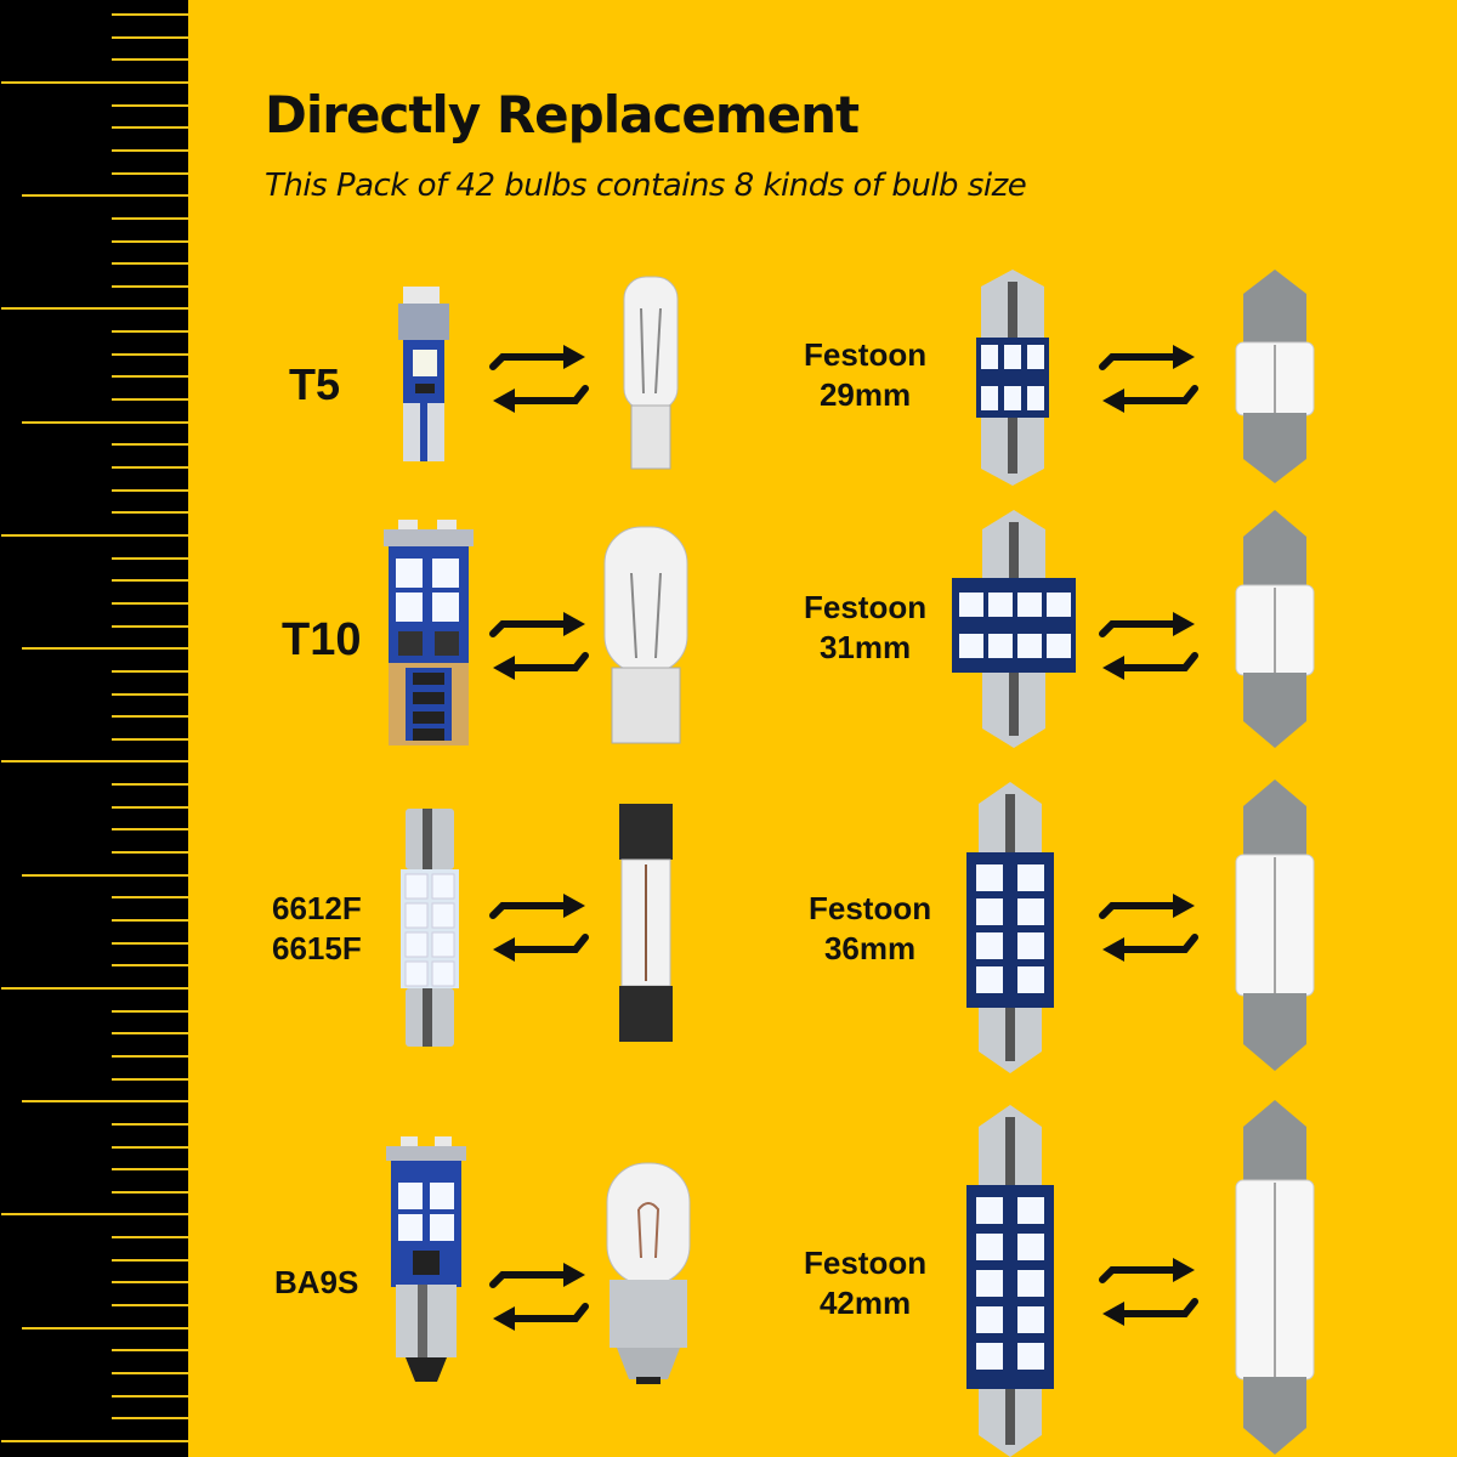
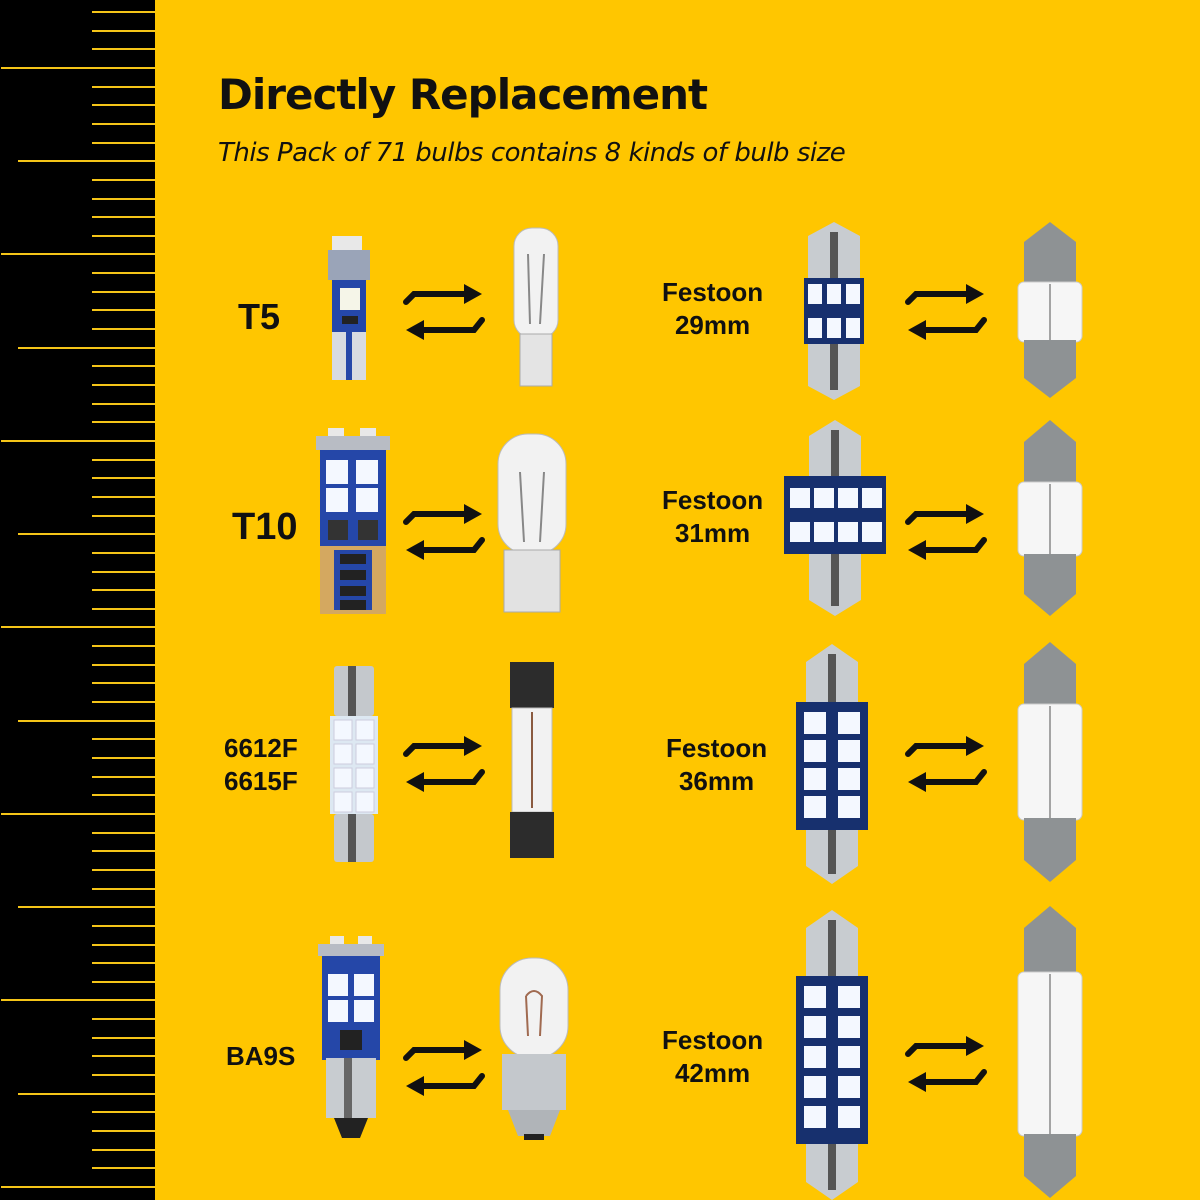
  Directly Replacement
- This Pack of 42 bulbs contains 8 kinds of bulb size
+ This Pack of 71 bulbs contains 8 kinds of bulb size
  T5
  T10
  6612F
  6615F
  BA9S
  Festoon
  29mm
  Festoon
  31mm
  Festoon
  36mm
  Festoon
  42mm
